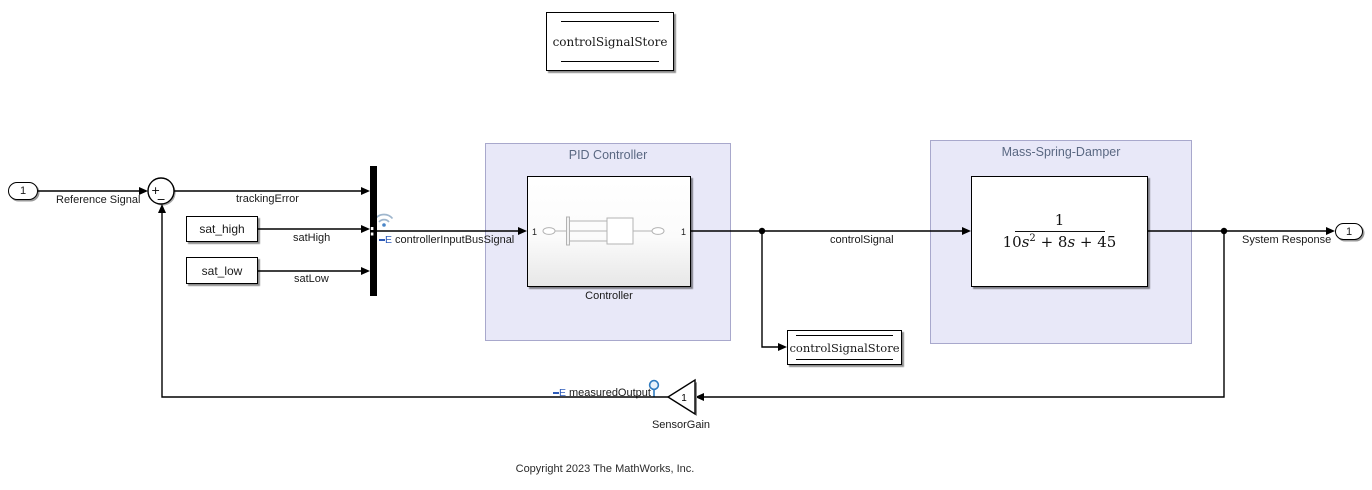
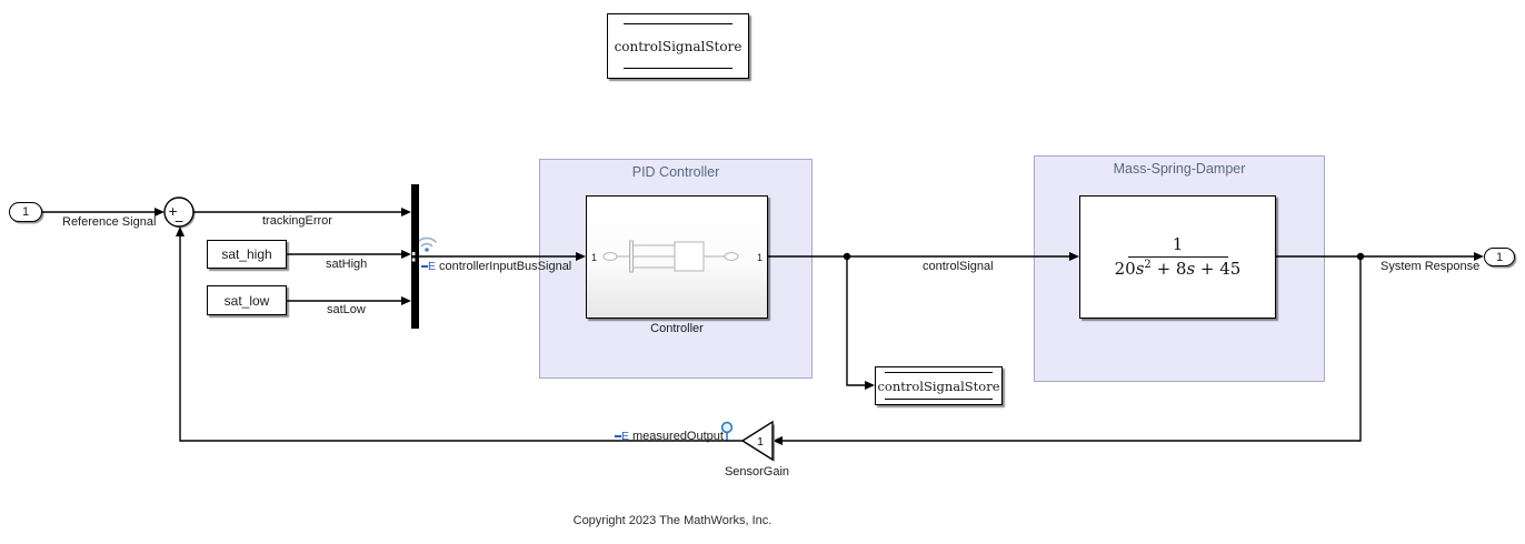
  PID Controller
  Mass-Spring-Damper
  controlSignalStore
  1
  Reference Signal
  sat_high
  sat_low
  trackingError
  satHigh
  satLow
  controlSignal
  System Response
  E
  controllerInputBusSignal
  E
  measuredOutput
  1
  1
  Controller
  1
- 10s2 + 8s + 45
+ 20s2 + 8s + 45
  controlSignalStore
  1
  SensorGain
  Copyright 2023 The MathWorks, Inc.
  +
  −
  1
